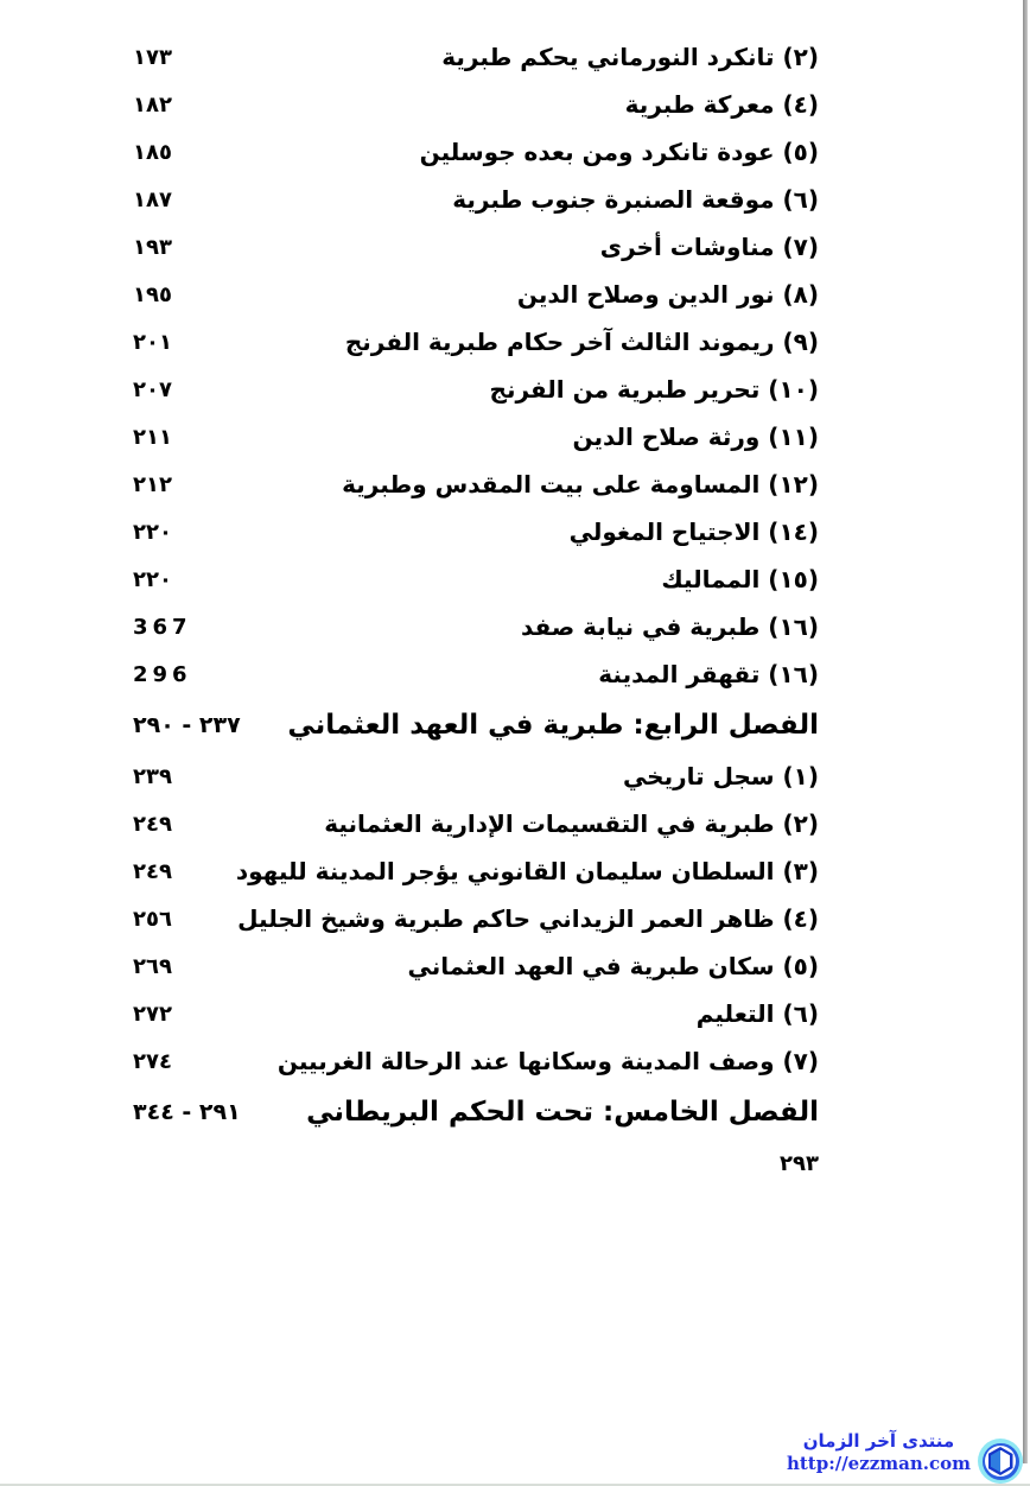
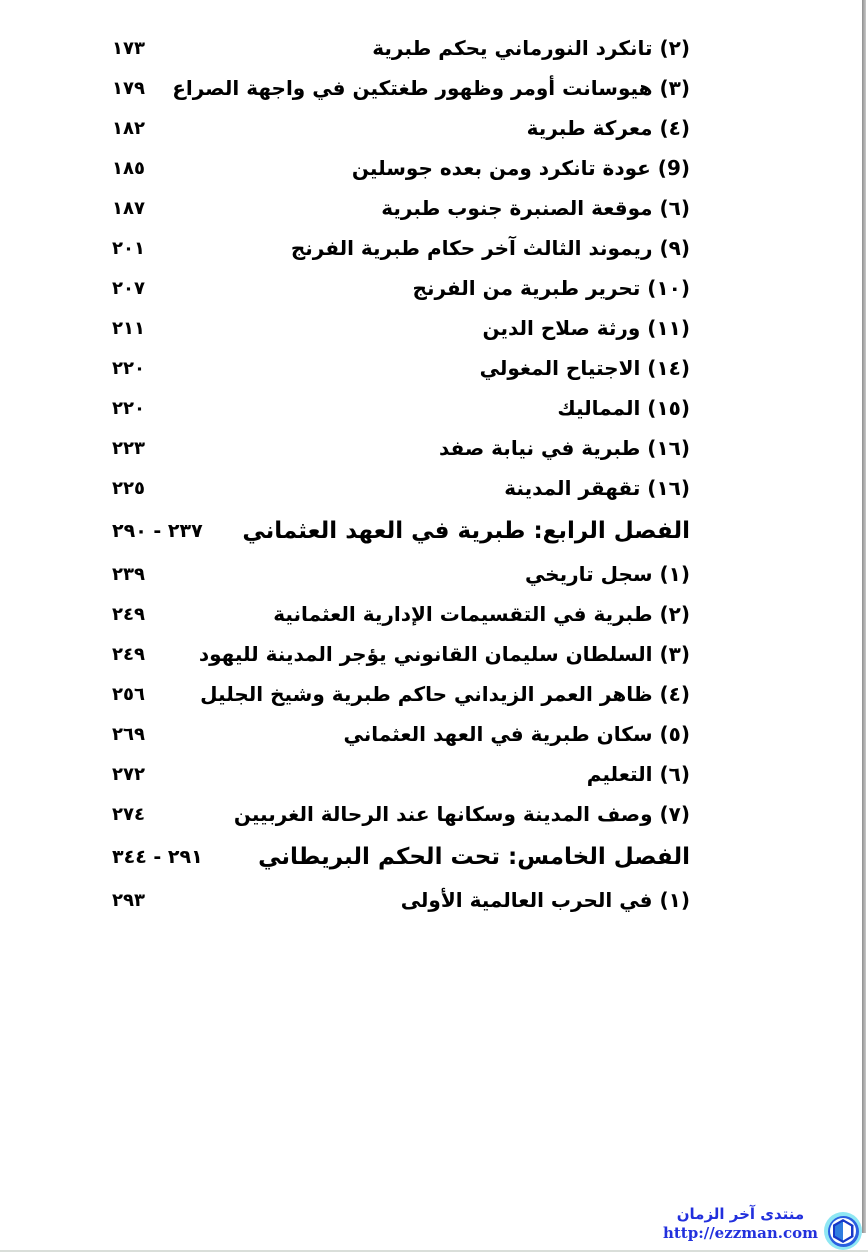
  (٢) تانكرد النورماني يحكم طبرية
  ١٧٣
+ (٣) هيوسانت أومر وظهور طغتكين في واجهة الصراع
+ ١٧٩
  (٤) معركة طبرية
  ١٨٢
- (٥) عودة تانكرد ومن بعده جوسلين
+ (9) عودة تانكرد ومن بعده جوسلين
  ١٨٥
  (٦) موقعة الصنبرة جنوب طبرية
  ١٨٧
- (٧) مناوشات أخرى
- ١٩٣
- (٨) نور الدين وصلاح الدين
- ١٩٥
  (٩) ريموند الثالث آخر حكام طبرية الفرنج
  ٢٠١
  (١٠) تحرير طبرية من الفرنج
  ٢٠٧
  (١١) ورثة صلاح الدين
  ٢١١
- (١٢) المساومة على بيت المقدس وطبرية
- ٢١٢
  (١٤) الاجتياح المغولي
  ٢٢٠
  (١٥) المماليك
  ٢٢٠
  (١٦) طبرية في نيابة صفد
- 367
+ ٢٢٣
  (١٦) تقهقر المدينة
- 296
+ ٢٢٥
  الفصل الرابع: طبرية في العهد العثماني
  ٢٣٧ - ٢٩٠
  (١) سجل تاريخي
  ٢٣٩
  (٢) طبرية في التقسيمات الإدارية العثمانية
  ٢٤٩
  (٣) السلطان سليمان القانوني يؤجر المدينة لليهود
  ٢٤٩
  (٤) ظاهر العمر الزيداني حاكم طبرية وشيخ الجليل
  ٢٥٦
  (٥) سكان طبرية في العهد العثماني
  ٢٦٩
  (٦) التعليم
  ٢٧٢
  (٧) وصف المدينة وسكانها عند الرحالة الغربيين
  ٢٧٤
  الفصل الخامس: تحت الحكم البريطاني
  ٢٩١ - ٣٤٤
+ (١) في الحرب العالمية الأولى
  ٢٩٣
  منتدى آخر الزمان
  http://ezzman.com
